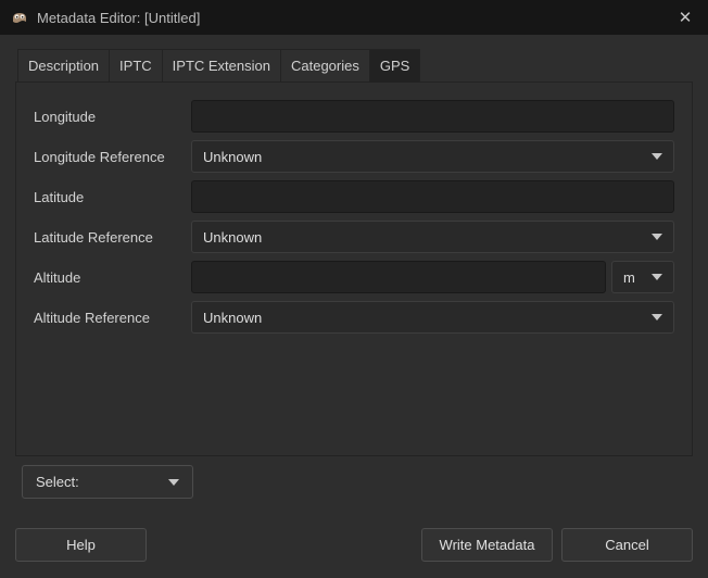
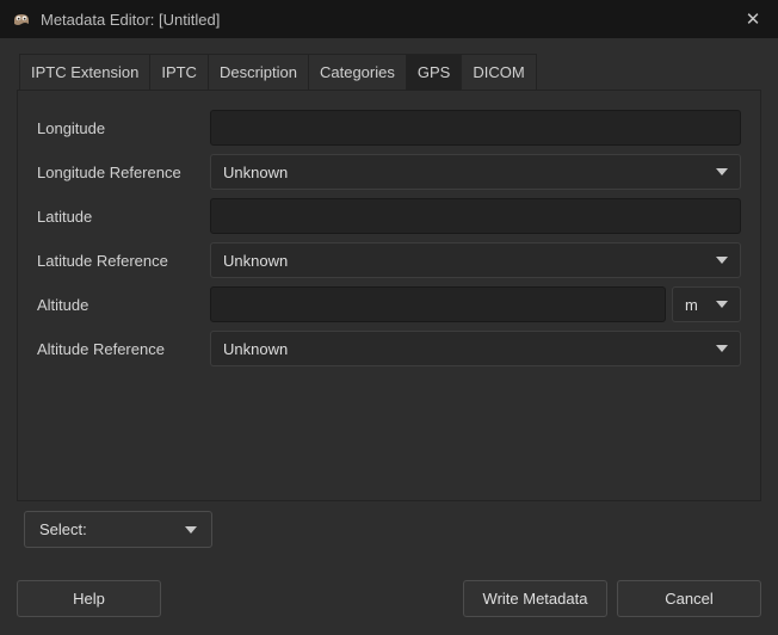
  Metadata Editor: [Untitled]
  ✕
- Description
+ IPTC Extension
  IPTC
- IPTC Extension
+ Description
  Categories
  GPS
+ DICOM
  Longitude
  Longitude Reference
  Unknown
  Latitude
  Latitude Reference
  Unknown
  Altitude
  m
  Altitude Reference
  Unknown
  Select:
  Help
  Write Metadata
  Cancel
